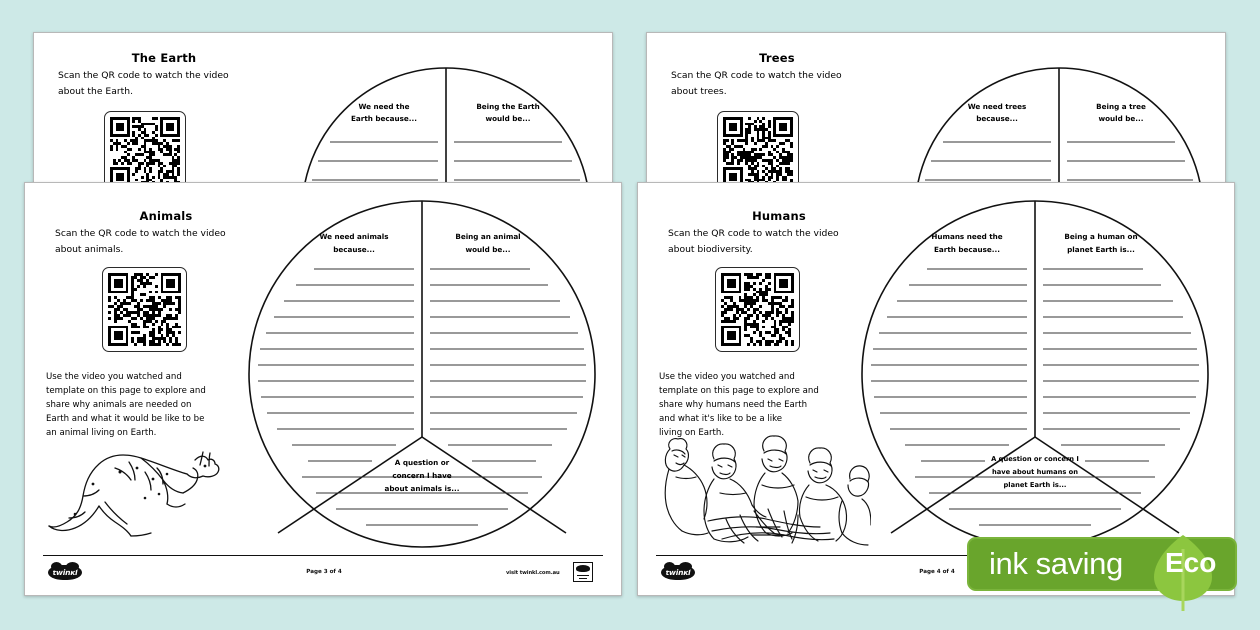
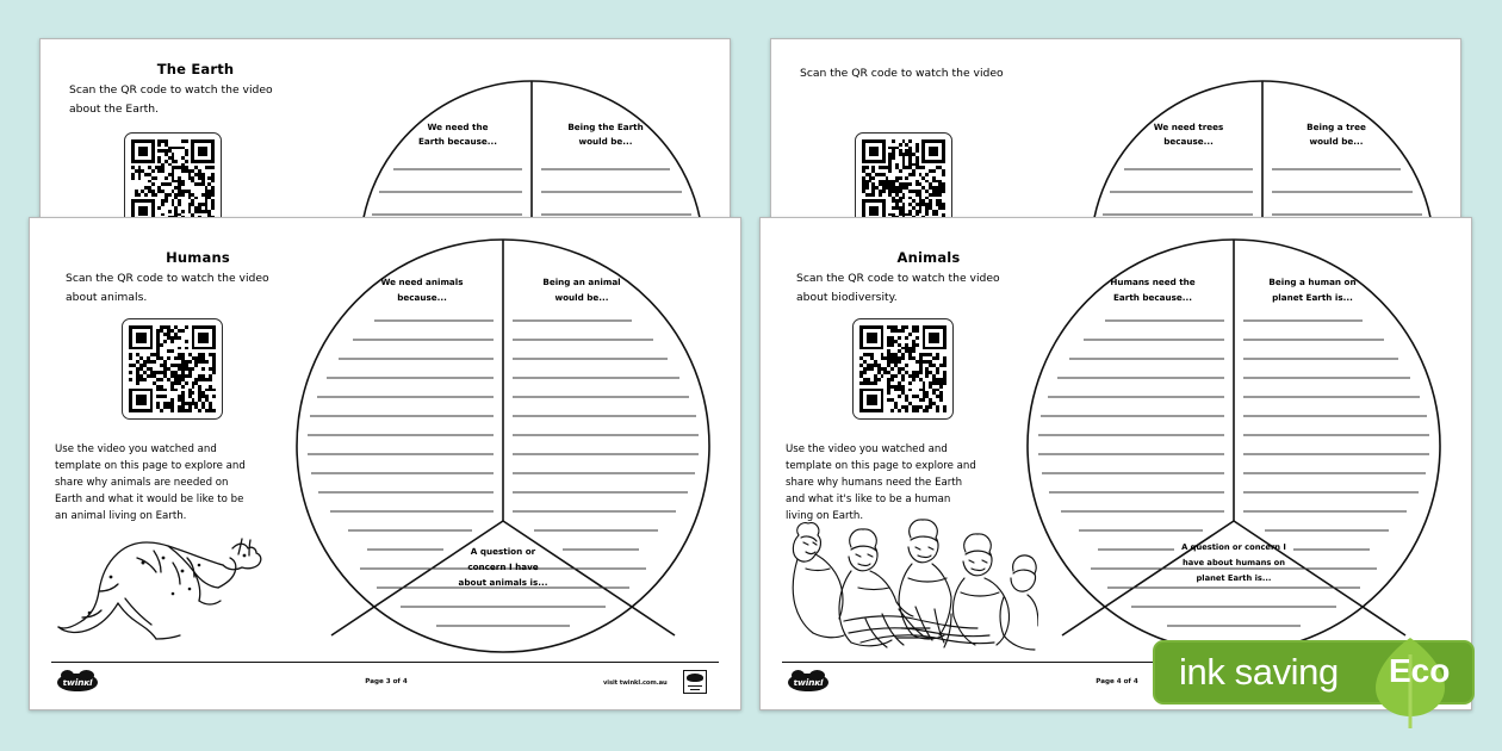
  The Earth
  Scan the QR code to watch the video
  about the Earth.
  We need the
  Earth because...
  Being the Earth
  would be...
- Trees
  Scan the QR code to watch the video
- about trees.
  We need trees
  because...
  Being a tree
  would be...
- Animals
+ Humans
  Scan the QR code to watch the video
  about animals.
  Use the video you watched and
  template on this page to explore and
  share why animals are needed on
  Earth and what it would be like to be
  an animal living on Earth.
  We need animals
  because...
  Being an animal
  would be...
  A question or
  concern I have
  about animals is...
  twinkl
- Humans
+ Animals
  Scan the QR code to watch the video
  about biodiversity.
  Use the video you watched and
  template on this page to explore and
  share why humans need the Earth
- and what it's like to be a like
+ and what it's like to be a human
  living on Earth.
  Humans need the
  Earth because...
  Being a human on
  planet Earth is...
  A question or concern I
  have about humans on
  planet Earth is...
  twinkl
  ink saving
  Eco
